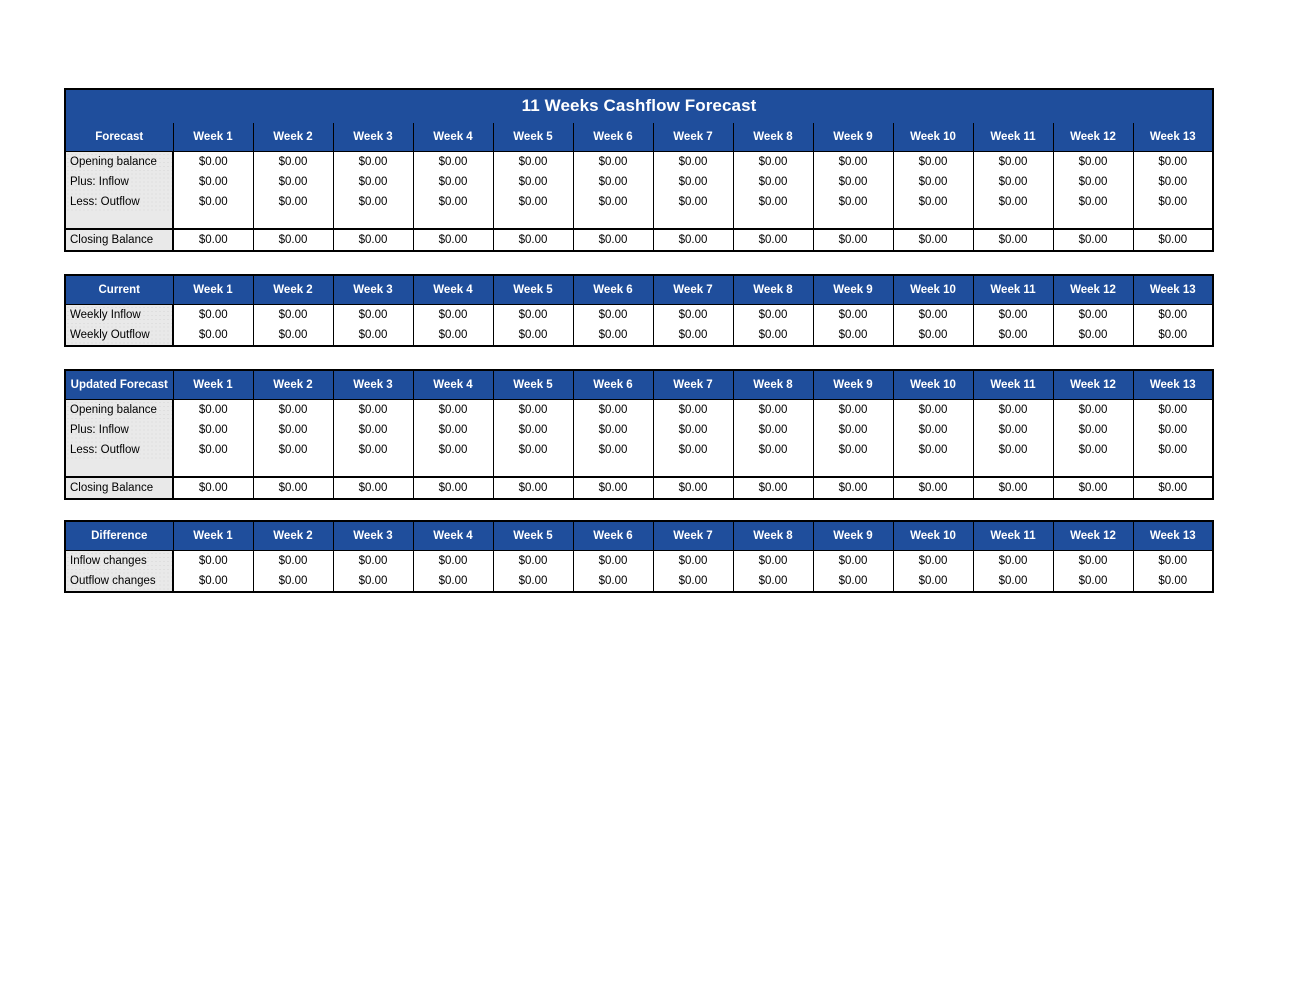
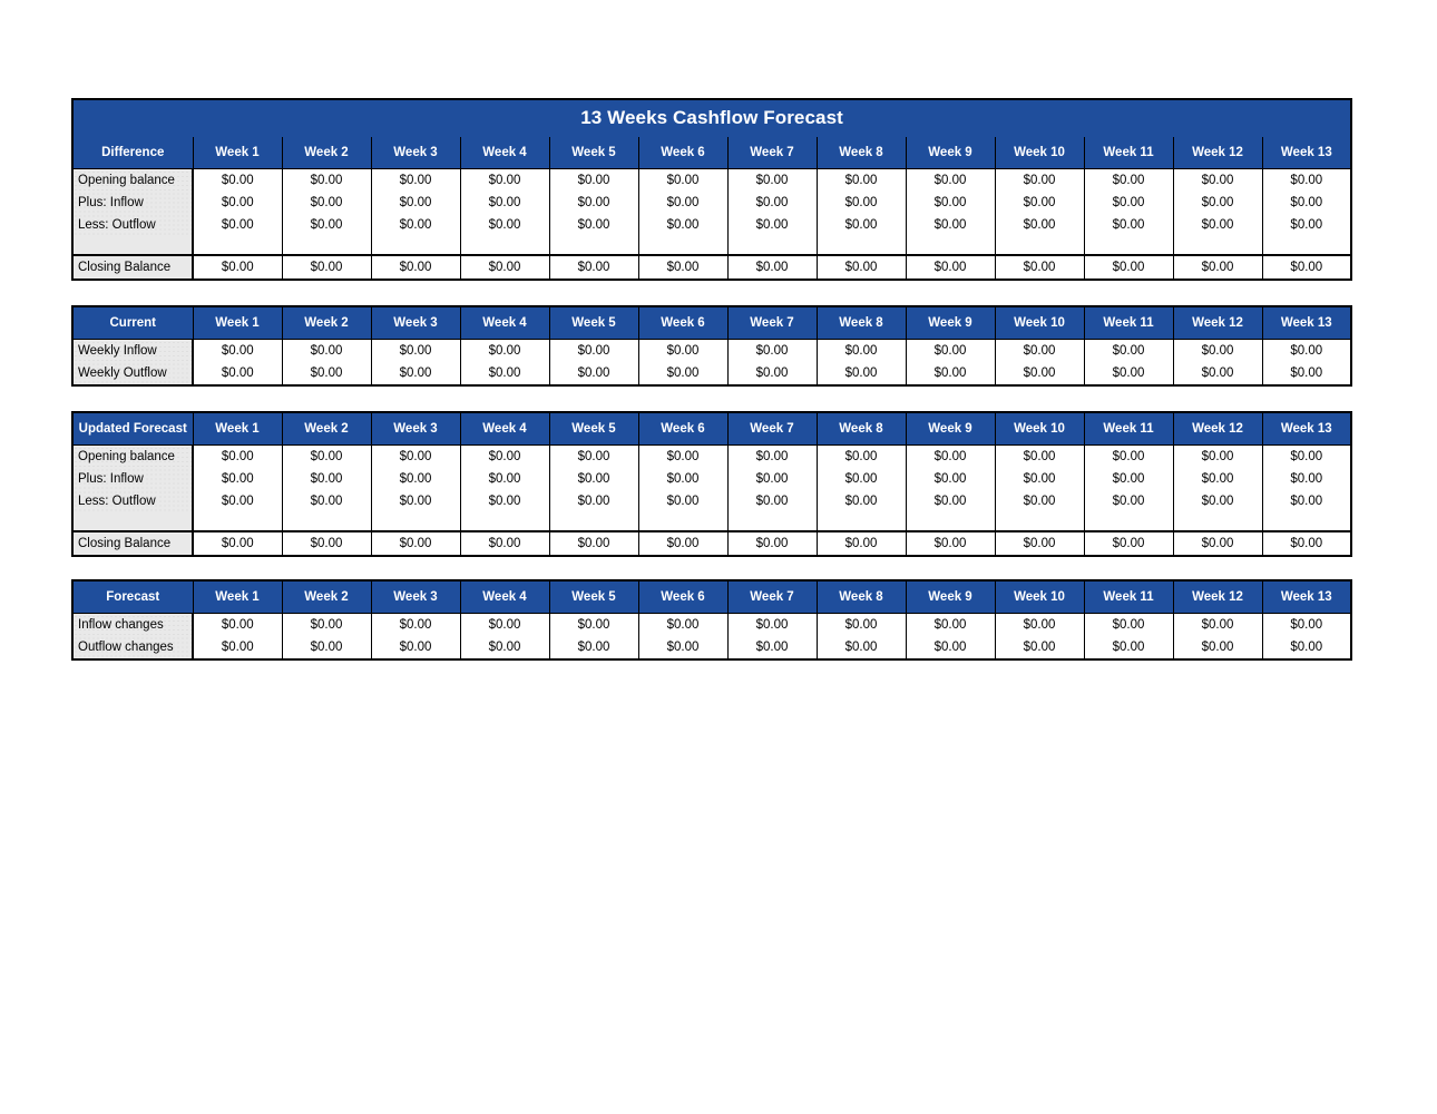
- 11 Weeks Cashflow Forecast
+ 13 Weeks Cashflow Forecast
- Forecast	Week 1	Week 2	Week 3	Week 4	Week 5	Week 6	Week 7	Week 8	Week 9	Week 10	Week 11	Week 12	Week 13
+ Difference	Week 1	Week 2	Week 3	Week 4	Week 5	Week 6	Week 7	Week 8	Week 9	Week 10	Week 11	Week 12	Week 13
  Opening balance	$0.00	$0.00	$0.00	$0.00	$0.00	$0.00	$0.00	$0.00	$0.00	$0.00	$0.00	$0.00	$0.00
  Plus: Inflow	$0.00	$0.00	$0.00	$0.00	$0.00	$0.00	$0.00	$0.00	$0.00	$0.00	$0.00	$0.00	$0.00
  Less: Outflow	$0.00	$0.00	$0.00	$0.00	$0.00	$0.00	$0.00	$0.00	$0.00	$0.00	$0.00	$0.00	$0.00
  Closing Balance	$0.00	$0.00	$0.00	$0.00	$0.00	$0.00	$0.00	$0.00	$0.00	$0.00	$0.00	$0.00	$0.00
  Current	Week 1	Week 2	Week 3	Week 4	Week 5	Week 6	Week 7	Week 8	Week 9	Week 10	Week 11	Week 12	Week 13
  Weekly Inflow	$0.00	$0.00	$0.00	$0.00	$0.00	$0.00	$0.00	$0.00	$0.00	$0.00	$0.00	$0.00	$0.00
  Weekly Outflow	$0.00	$0.00	$0.00	$0.00	$0.00	$0.00	$0.00	$0.00	$0.00	$0.00	$0.00	$0.00	$0.00
  Updated Forecast	Week 1	Week 2	Week 3	Week 4	Week 5	Week 6	Week 7	Week 8	Week 9	Week 10	Week 11	Week 12	Week 13
  Opening balance	$0.00	$0.00	$0.00	$0.00	$0.00	$0.00	$0.00	$0.00	$0.00	$0.00	$0.00	$0.00	$0.00
  Plus: Inflow	$0.00	$0.00	$0.00	$0.00	$0.00	$0.00	$0.00	$0.00	$0.00	$0.00	$0.00	$0.00	$0.00
  Less: Outflow	$0.00	$0.00	$0.00	$0.00	$0.00	$0.00	$0.00	$0.00	$0.00	$0.00	$0.00	$0.00	$0.00
  Closing Balance	$0.00	$0.00	$0.00	$0.00	$0.00	$0.00	$0.00	$0.00	$0.00	$0.00	$0.00	$0.00	$0.00
- Difference	Week 1	Week 2	Week 3	Week 4	Week 5	Week 6	Week 7	Week 8	Week 9	Week 10	Week 11	Week 12	Week 13
+ Forecast	Week 1	Week 2	Week 3	Week 4	Week 5	Week 6	Week 7	Week 8	Week 9	Week 10	Week 11	Week 12	Week 13
  Inflow changes	$0.00	$0.00	$0.00	$0.00	$0.00	$0.00	$0.00	$0.00	$0.00	$0.00	$0.00	$0.00	$0.00
  Outflow changes	$0.00	$0.00	$0.00	$0.00	$0.00	$0.00	$0.00	$0.00	$0.00	$0.00	$0.00	$0.00	$0.00
